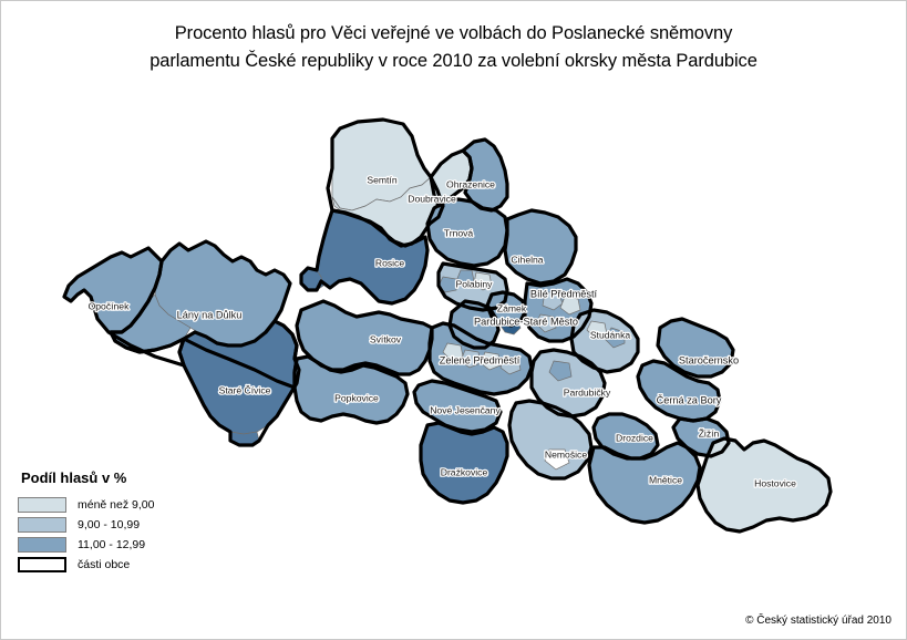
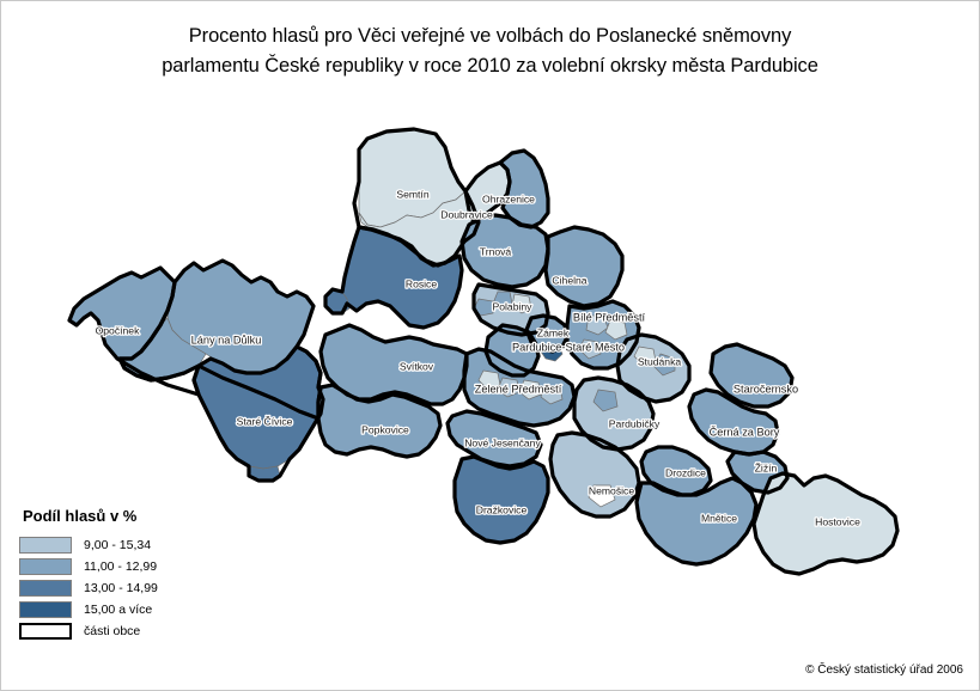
  Procento hlasů pro Věci veřejné ve volbách do Poslanecké sněmovny
  parlamentu České republiky v roce 2010 za volební okrsky města Pardubice
  Semtín
  Doubravice
  Ohrazenice
  Trnová
  Rosice
  Cihelna
  Polabiny
  Zámek
  Bílé Předměstí
  Pardubice-Staré Město
  Studánka
  Staročernsko
  Opočínek
  Lány na Důlku
  Svítkov
  Zelené Předměstí
  Staré Čívice
  Popkovice
  Nové Jesenčany
  Pardubičky
  Černá za Bory
  Drozdice
  Žižín
  Dražkovice
  Nemošice
  Mnětice
  Hostovice
  Podíl hlasů v %
- méně než 9,00
- 9,00 - 10,99
+ 9,00 - 15,34
  11,00 - 12,99
+ 13,00 - 14,99
+ 15,00 a více
  části obce
- © Český statistický úřad 2010
+ © Český statistický úřad 2006
